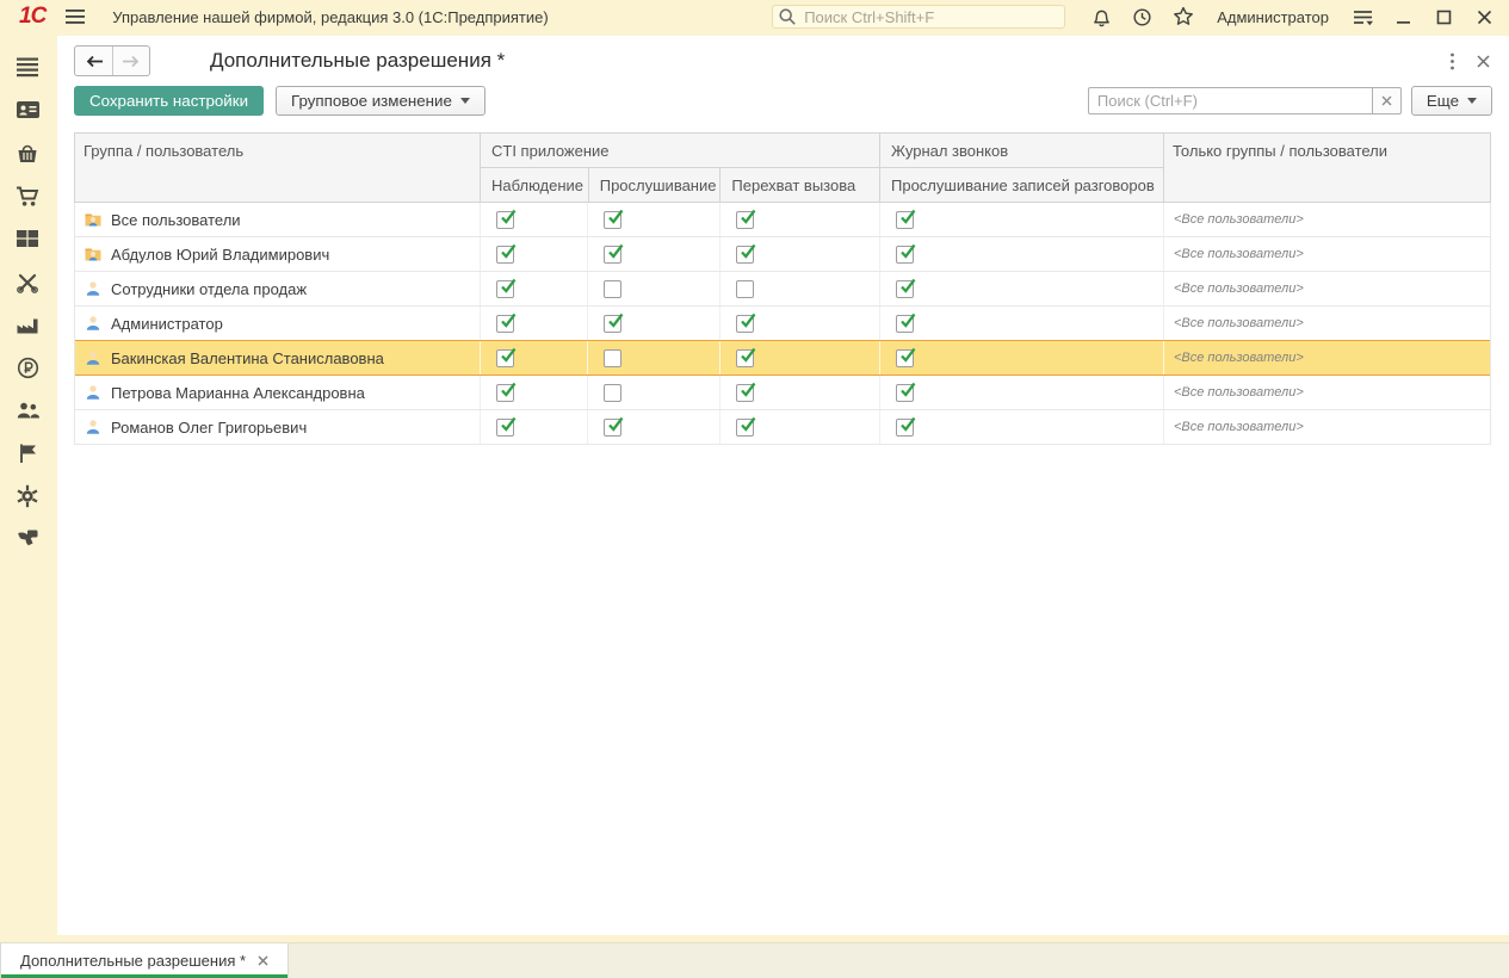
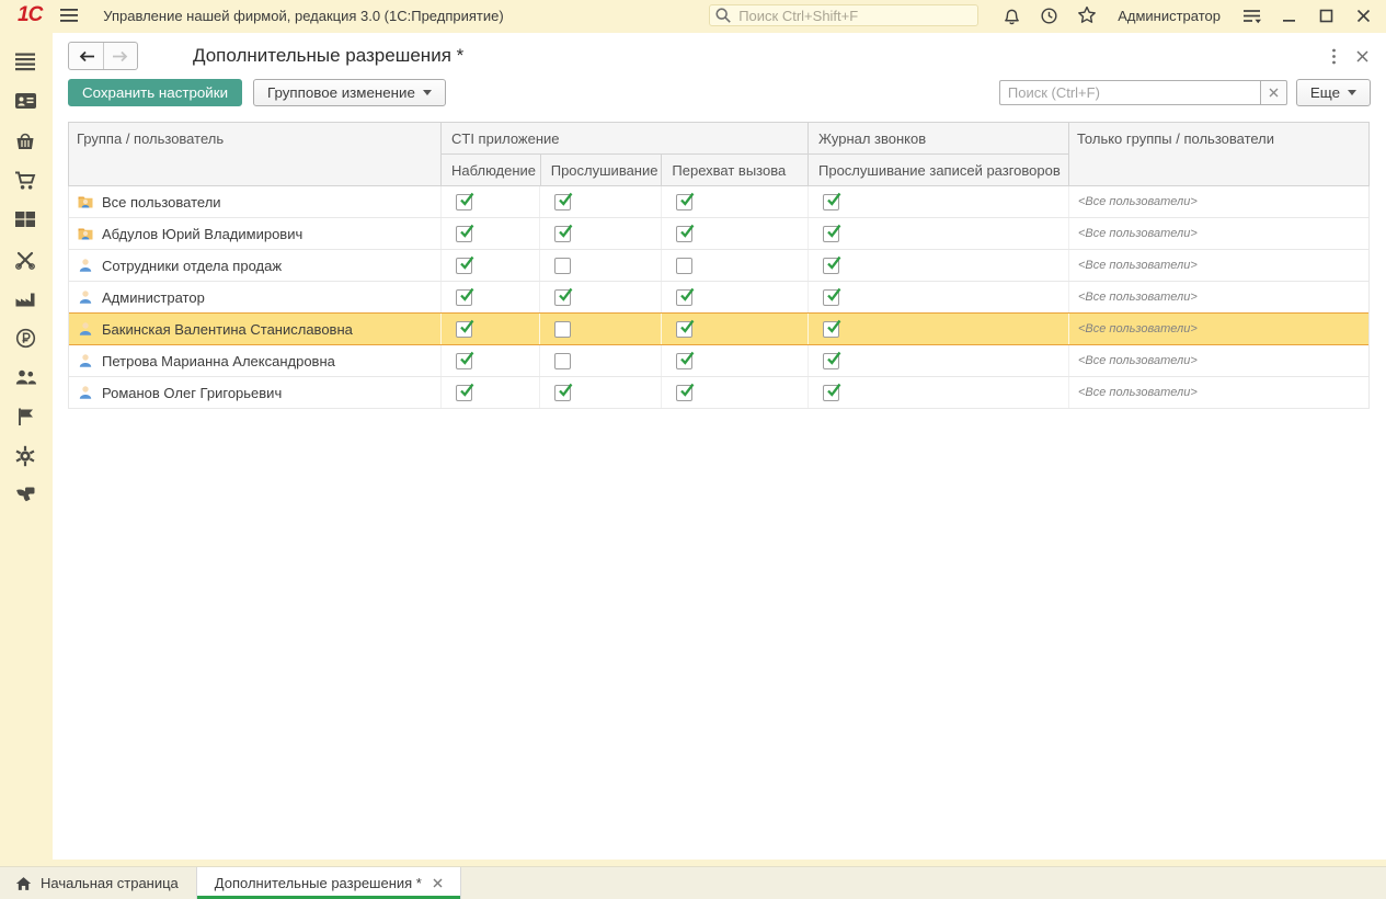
  1С
  Управление нашей фирмой, редакция 3.0 (1С:Предприятие)
  Поиск Ctrl+Shift+F
  Администратор
  Дополнительные разрешения *
  Сохранить настройки
  Групповое изменение
  Поиск (Ctrl+F)
  Еще
  Группа / пользователь
  CTI приложение
  Наблюдение
  Прослушивание
  Перехват вызова
  Журнал звонков
  Прослушивание записей разговоров
  Только группы / пользователи
  Все пользователи
  <Все пользователи>
  Абдулов Юрий Владимирович
  <Все пользователи>
  Сотрудники отдела продаж
  <Все пользователи>
  Администратор
  <Все пользователи>
  Бакинская Валентина Станиславовна
  <Все пользователи>
  Петрова Марианна Александровна
  <Все пользователи>
  Романов Олег Григорьевич
  <Все пользователи>
+ Начальная страница
  Дополнительные разрешения *
